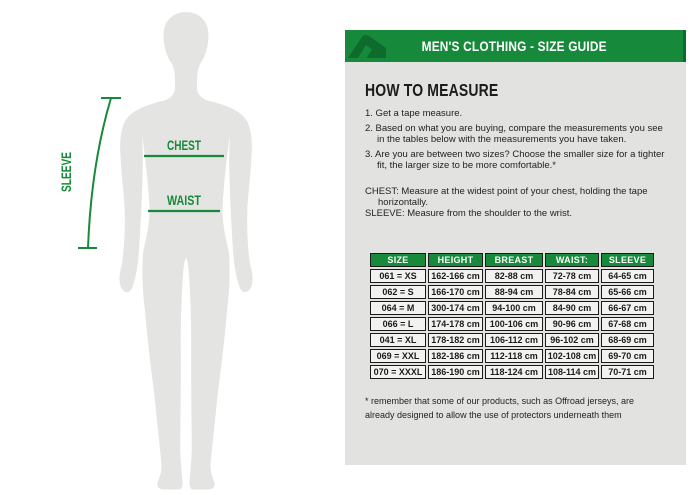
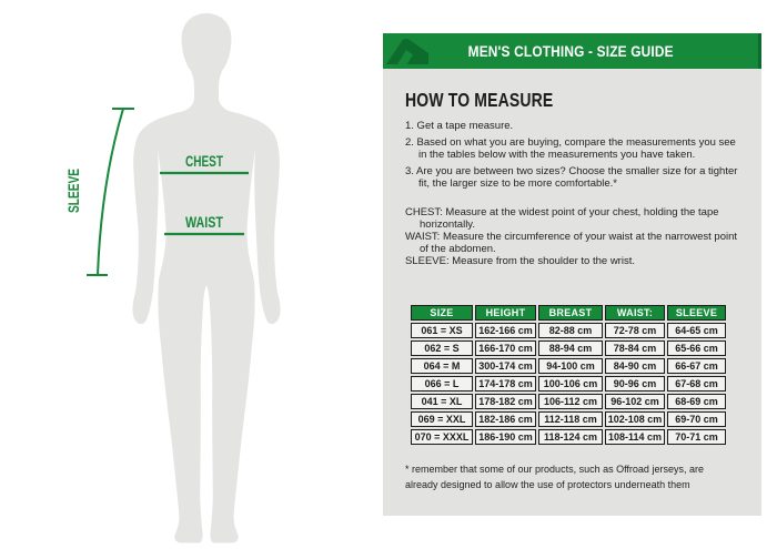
  CHEST
  WAIST
  MEN'S CLOTHING - SIZE GUIDE
  HOW TO MEASURE
  1. Get a tape measure.
  2. Based on what you are buying, compare the measurements you see in the tables below with the measurements you have taken.
  3. Are you are between two sizes? Choose the smaller size for a tighter fit, the larger size to be more comfortable.*
  CHEST: Measure at the widest point of your chest, holding the tape horizontally.
+ WAIST: Measure the circumference of your waist at the narrowest point of the abdomen.
  SLEEVE: Measure from the shoulder to the wrist.
  SIZE	HEIGHT	BREAST	WAIST:	SLEEVE
  061 = XS	162-166 cm	82-88 cm	72-78 cm	64-65 cm
  062 = S	166-170 cm	88-94 cm	78-84 cm	65-66 cm
  064 = M	300-174 cm	94-100 cm	84-90 cm	66-67 cm
  066 = L	174-178 cm	100-106 cm	90-96 cm	67-68 cm
  041 = XL	178-182 cm	106-112 cm	96-102 cm	68-69 cm
  069 = XXL	182-186 cm	112-118 cm	102-108 cm	69-70 cm
  070 = XXXL	186-190 cm	118-124 cm	108-114 cm	70-71 cm
  * remember that some of our products, such as Offroad jerseys, are already designed to allow the use of protectors underneath them
